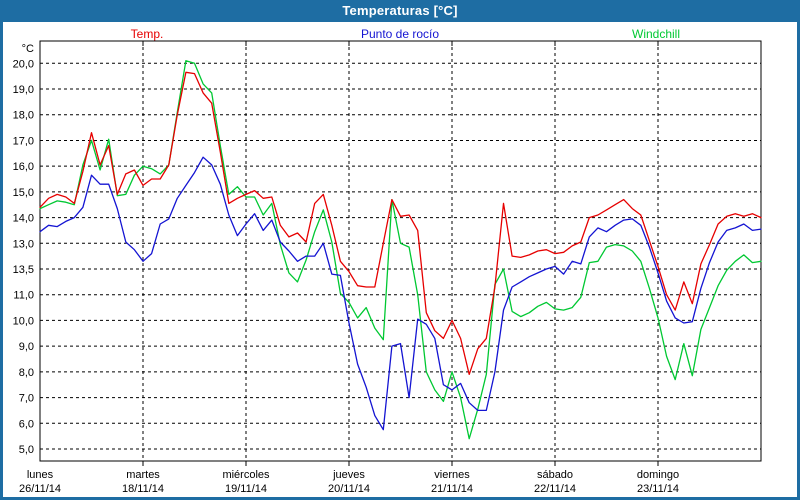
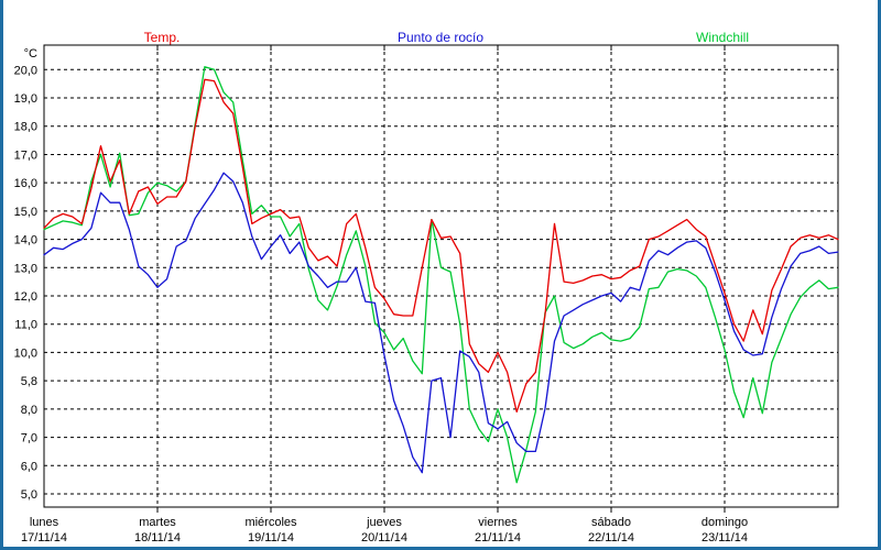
- Temperaturas [°C]
  Temp.
  Punto de rocío
  Windchill
  °C
  20,0
  19,0
  18,0
  17,0
  16,0
  15,0
  14,0
  13,0
- 13,5
+ 12,0
  11,0
  10,0
- 9,0
+ 5,8
  8,0
  7,0
  6,0
  5,0
  lunes
- 26/11/14
+ 17/11/14
  martes
  18/11/14
  miércoles
  19/11/14
  jueves
  20/11/14
  viernes
  21/11/14
  sábado
  22/11/14
  domingo
  23/11/14
